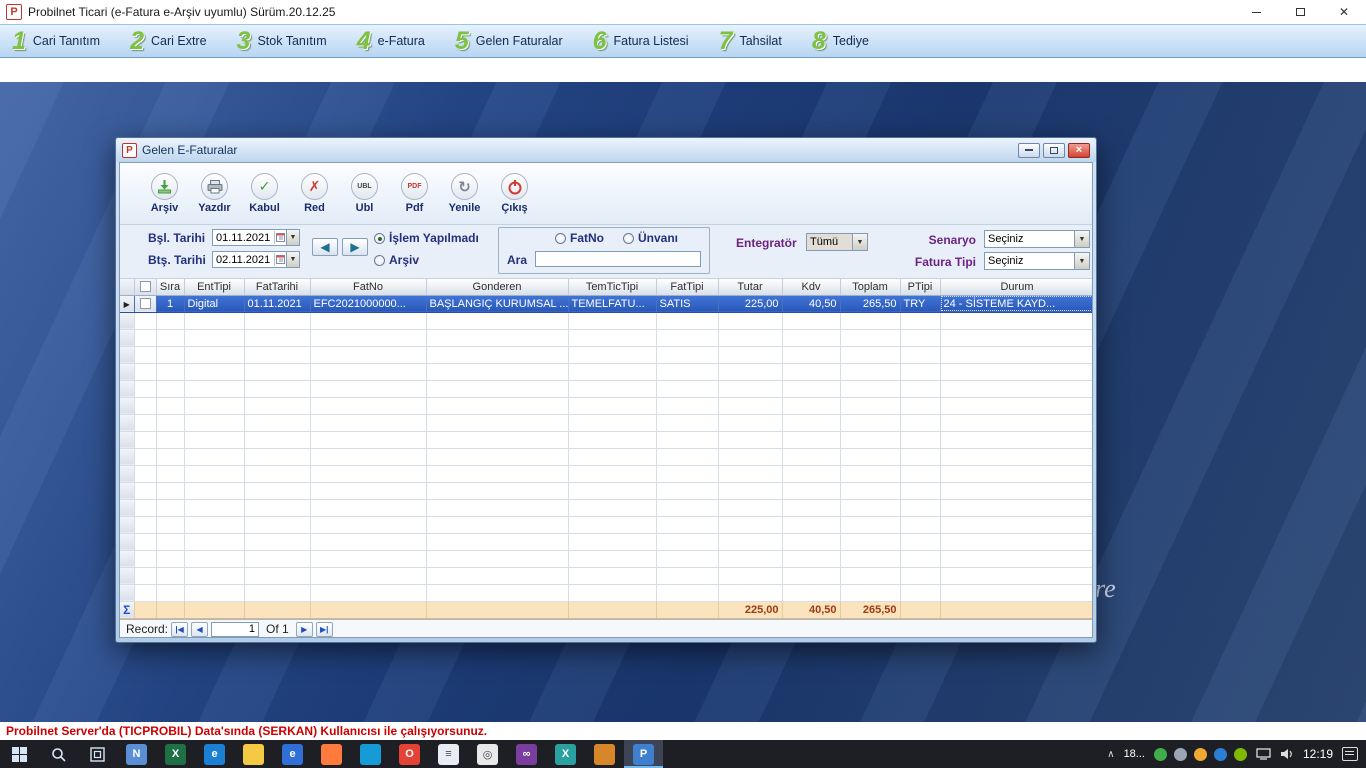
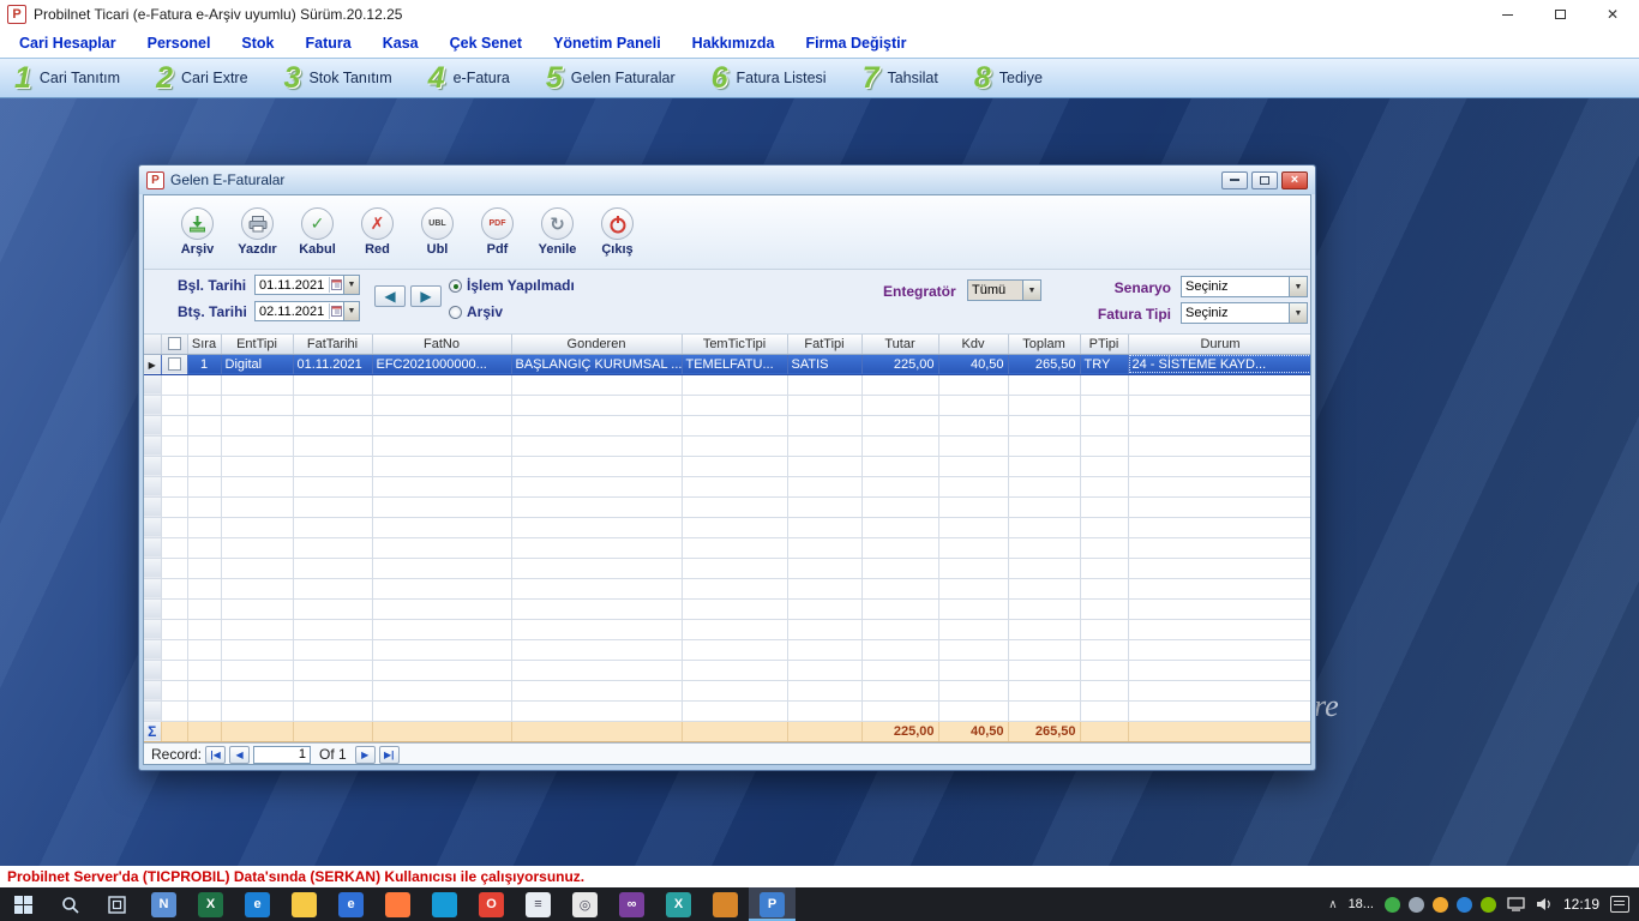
  P
  Probilnet Ticari (e-Fatura e-Arşiv uyumlu) Sürüm.20.12.25
  ✕
+ Cari Hesaplar
+ Personel
+ Stok
+ Fatura
+ Kasa
+ Çek Senet
+ Yönetim Paneli
+ Hakkımızda
+ Firma Değiştir
  1
  Cari Tanıtım
  2
  Cari Extre
  3
  Stok Tanıtım
  4
  e-Fatura
  5
  Gelen Faturalar
  6
  Fatura Listesi
  7
  Tahsilat
  8
  Tediye
  re
  P
  Gelen E-Faturalar
  ×
  Arşiv
  Yazdır
  ✓
  Kabul
  ✗
  Red
  Ubl
  Pdf
  ↻
  Yenile
  Çıkış
  Bşl. Tarihi
  01.11.2021
  Btş. Tarihi
  02.11.2021
  ◀
  ▶
  İşlem Yapılmadı
  Arşiv
- FatNo
- Ünvanı
- Ara
  Entegratör
  Tümü
  Senaryo
  Seçiniz
  Fatura Tipi
  Seçiniz
  		Sıra	EntTipi	FatTarihi	FatNo	Gonderen	TemTicTipi	FatTipi	Tutar	Kdv	Toplam	PTipi	Durum
  ▶		1	Digital	01.11.2021	EFC2021000000...	BAŞLANGIÇ KURUMSAL ...	TEMELFATU...	SATIS	225,00	40,50	265,50	TRY	24 - SİSTEME KAYD...
  Σ									225,00	40,50	265,50
  Record:
  |◀
  ◀
  1
  Of 1
  ▶
  ▶|
  Probilnet Server'da (TICPROBIL) Data'sında (SERKAN) Kullanıcısı ile çalışıyorsunuz.
  N
  X
  e
  e
  O
  ≡
  ◎
  ∞
  X
  P
  ∧
  18...
  12:19
